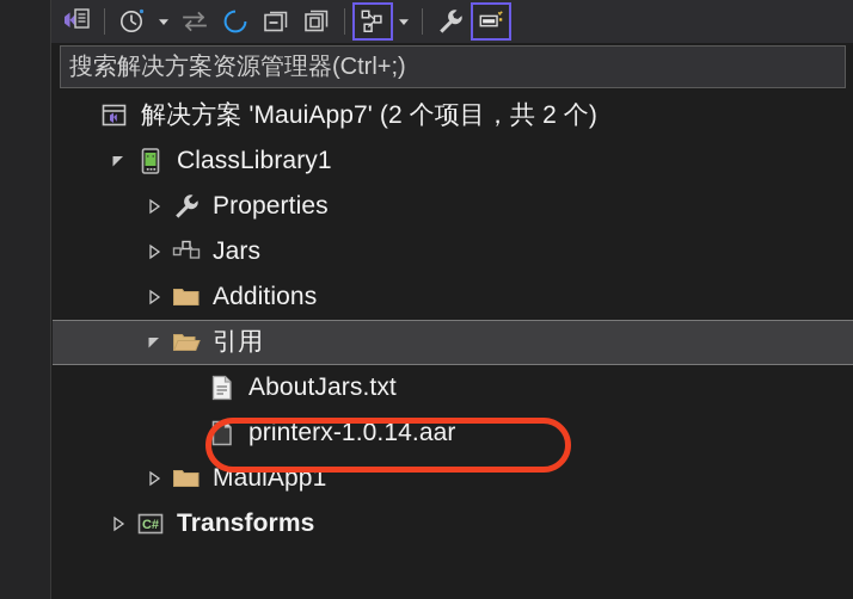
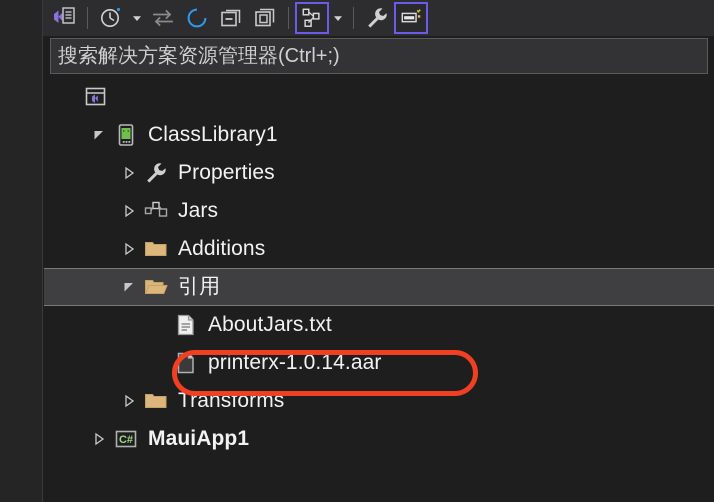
  搜索解决方案资源管理器(Ctrl+;)
- 解决方案 'MauiApp7' (2 个项目，共 2 个)
  ClassLibrary1
  Properties
  Jars
  Additions
  引用
  AboutJars.txt
  printerx-1.0.14.aar
- MauiApp1
+ Transforms
  C#
- Transforms
+ MauiApp1
